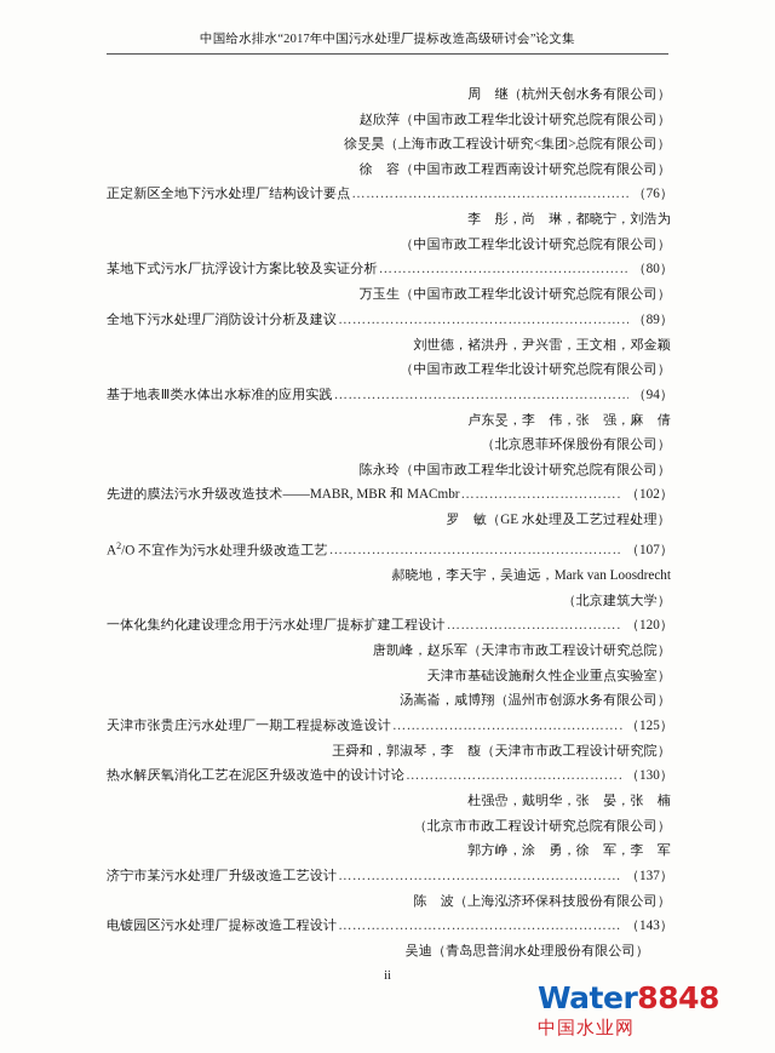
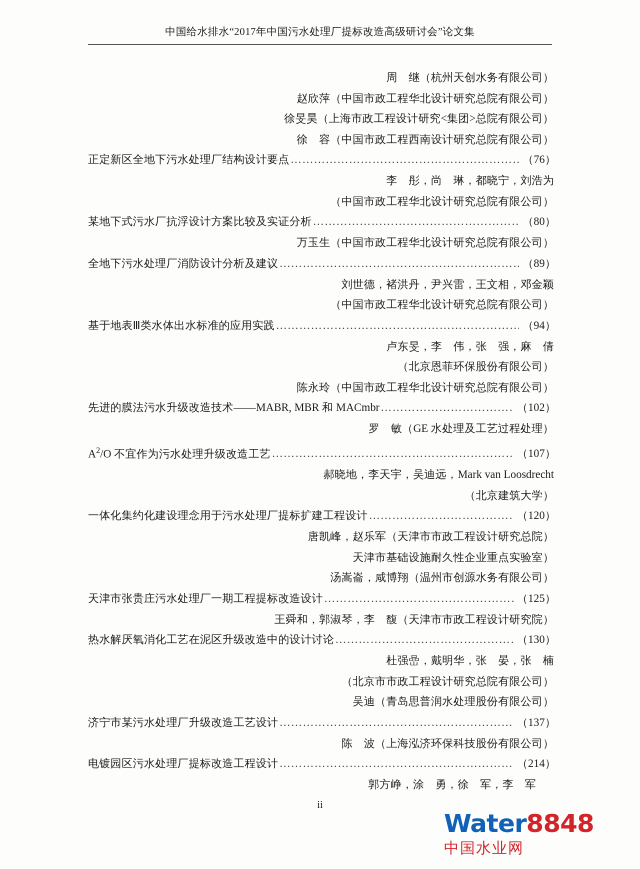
  中国给水排水“2017年中国污水处理厂提标改造高级研讨会”论文集
  周 继（杭州天创水务有限公司）
  赵欣萍（中国市政工程华北设计研究总院有限公司）
  徐旻昊（上海市政工程设计研究<集团>总院有限公司）
  徐 容（中国市政工程西南设计研究总院有限公司）
  正定新区全地下污水处理厂结构设计要点
  （76）
  李 彤，尚 琳，都晓宁，刘浩为
  （中国市政工程华北设计研究总院有限公司）
  某地下式污水厂抗浮设计方案比较及实证分析
  （80）
  万玉生（中国市政工程华北设计研究总院有限公司）
  全地下污水处理厂消防设计分析及建议
  （89）
  刘世德，褚洪丹，尹兴雷，王文相，邓金颖
  （中国市政工程华北设计研究总院有限公司）
  基于地表Ⅲ类水体出水标准的应用实践
  （94）
  卢东旻，李 伟，张 强，麻 倩
  （北京恩菲环保股份有限公司）
  陈永玲（中国市政工程华北设计研究总院有限公司）
  先进的膜法污水升级改造技术——MABR, MBR 和 MACmbr
  （102）
  罗 敏（GE 水处理及工艺过程处理）
  A2/O 不宜作为污水处理升级改造工艺
  ………………………………………………………
  （107）
  郝晓地，李天宇，吴迪远，Mark van Loosdrecht
  （北京建筑大学）
  一体化集约化建设理念用于污水处理厂提标扩建工程设计
  （120）
  唐凯峰，赵乐军（天津市市政工程设计研究总院）
  天津市基础设施耐久性企业重点实验室）
  汤嵩崙，咸博翔（温州市创源水务有限公司）
  天津市张贵庄污水处理厂一期工程提标改造设计
  （125）
  王舜和，郭淑琴，李 馥（天津市市政工程设计研究院）
  热水解厌氧消化工艺在泥区升级改造中的设计讨论
  （130）
  杜强嵒，戴明华，张 晏，张 楠
  （北京市市政工程设计研究总院有限公司）
- 郭方峥，涂 勇，徐 军，李 军
+ 吴迪（青岛思普润水处理股份有限公司）
  济宁市某污水处理厂升级改造工艺设计
  ……………………………………………………
  （137）
  陈 波（上海泓济环保科技股份有限公司）
  电镀园区污水处理厂提标改造工程设计
  ……………………………………………………
- （143）
+ （214）
- 吴迪（青岛思普润水处理股份有限公司）
+ 郭方峥，涂 勇，徐 军，李 军
  ii
  Water8848
  中国水业网
